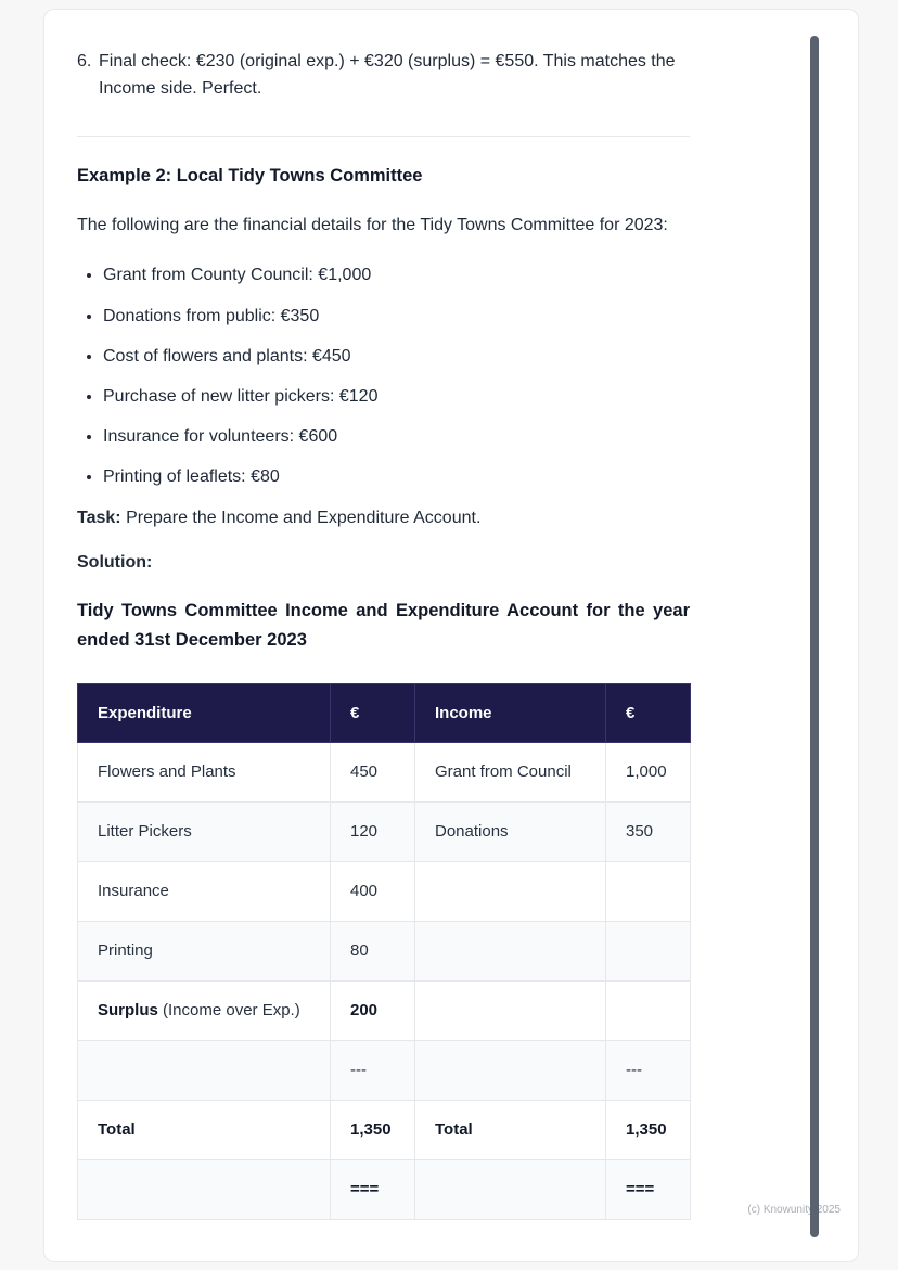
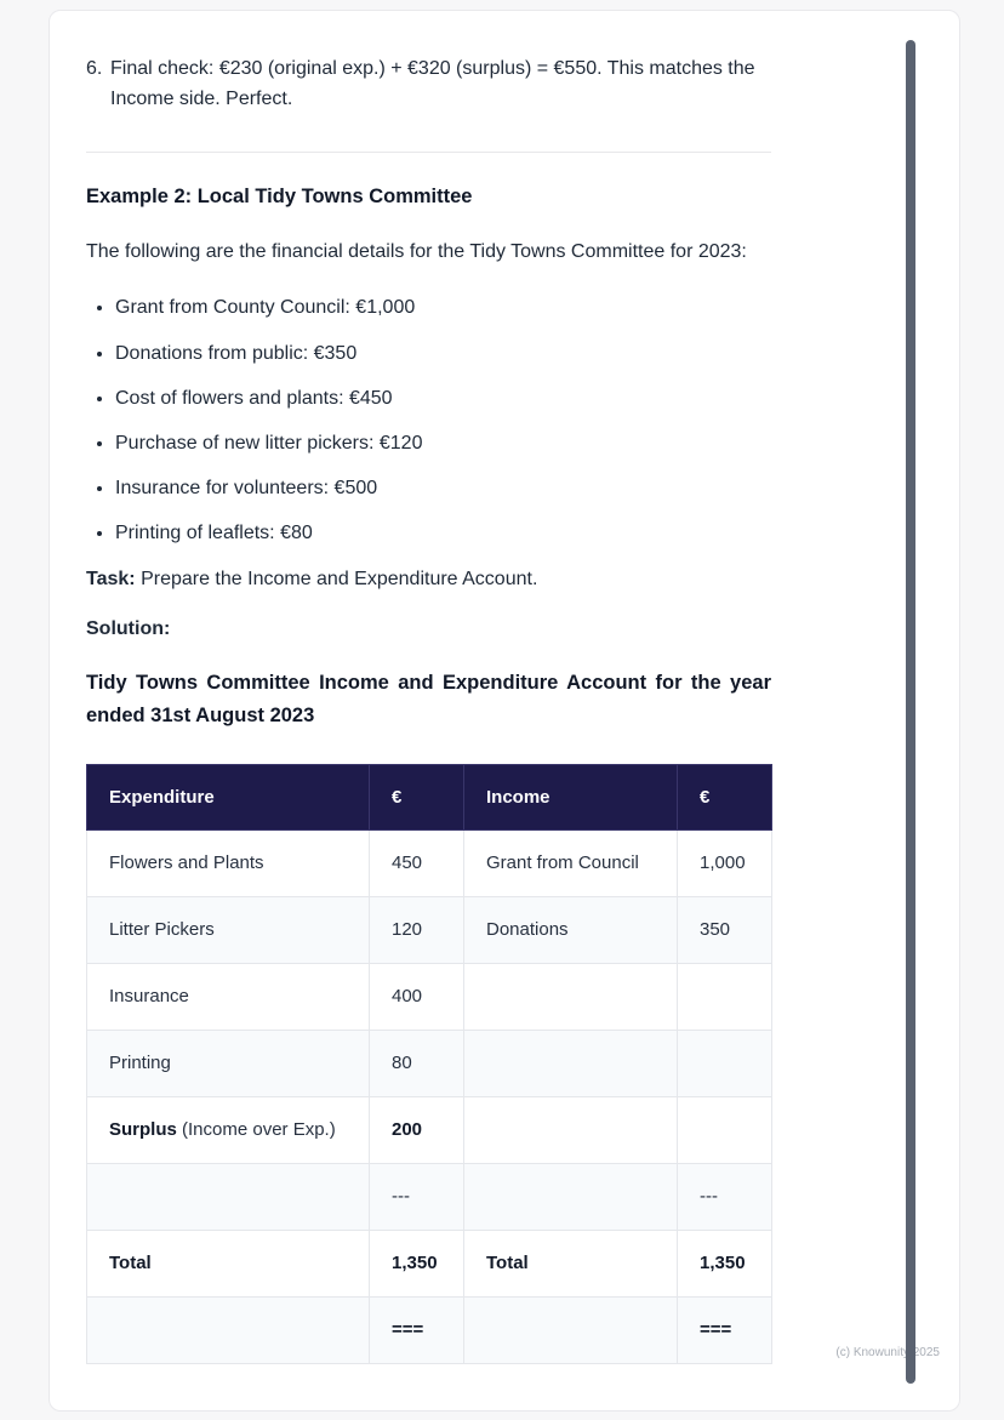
  6.
  Final check: €230 (original exp.) + €320 (surplus) = €550. This matches the Income side. Perfect.
  Example 2: Local Tidy Towns Committee
  The following are the financial details for the Tidy Towns Committee for 2023:
  Grant from County Council: €1,000
  Donations from public: €350
  Cost of flowers and plants: €450
  Purchase of new litter pickers: €120
- Insurance for volunteers: €600
+ Insurance for volunteers: €500
  Printing of leaflets: €80
  Task: Prepare the Income and Expenditure Account.
  Solution:
- Tidy Towns Committee Income and Expenditure Account for the year ended 31st December 2023
+ Tidy Towns Committee Income and Expenditure Account for the year ended 31st August 2023
  Expenditure	€	Income	€
  Flowers and Plants	450	Grant from Council	1,000
  Litter Pickers	120	Donations	350
  Insurance	400
  Printing	80
  Surplus (Income over Exp.)	200
  	---		---
  Total	1,350	Total	1,350
  	===		===
  (c) Knowunit 2025
